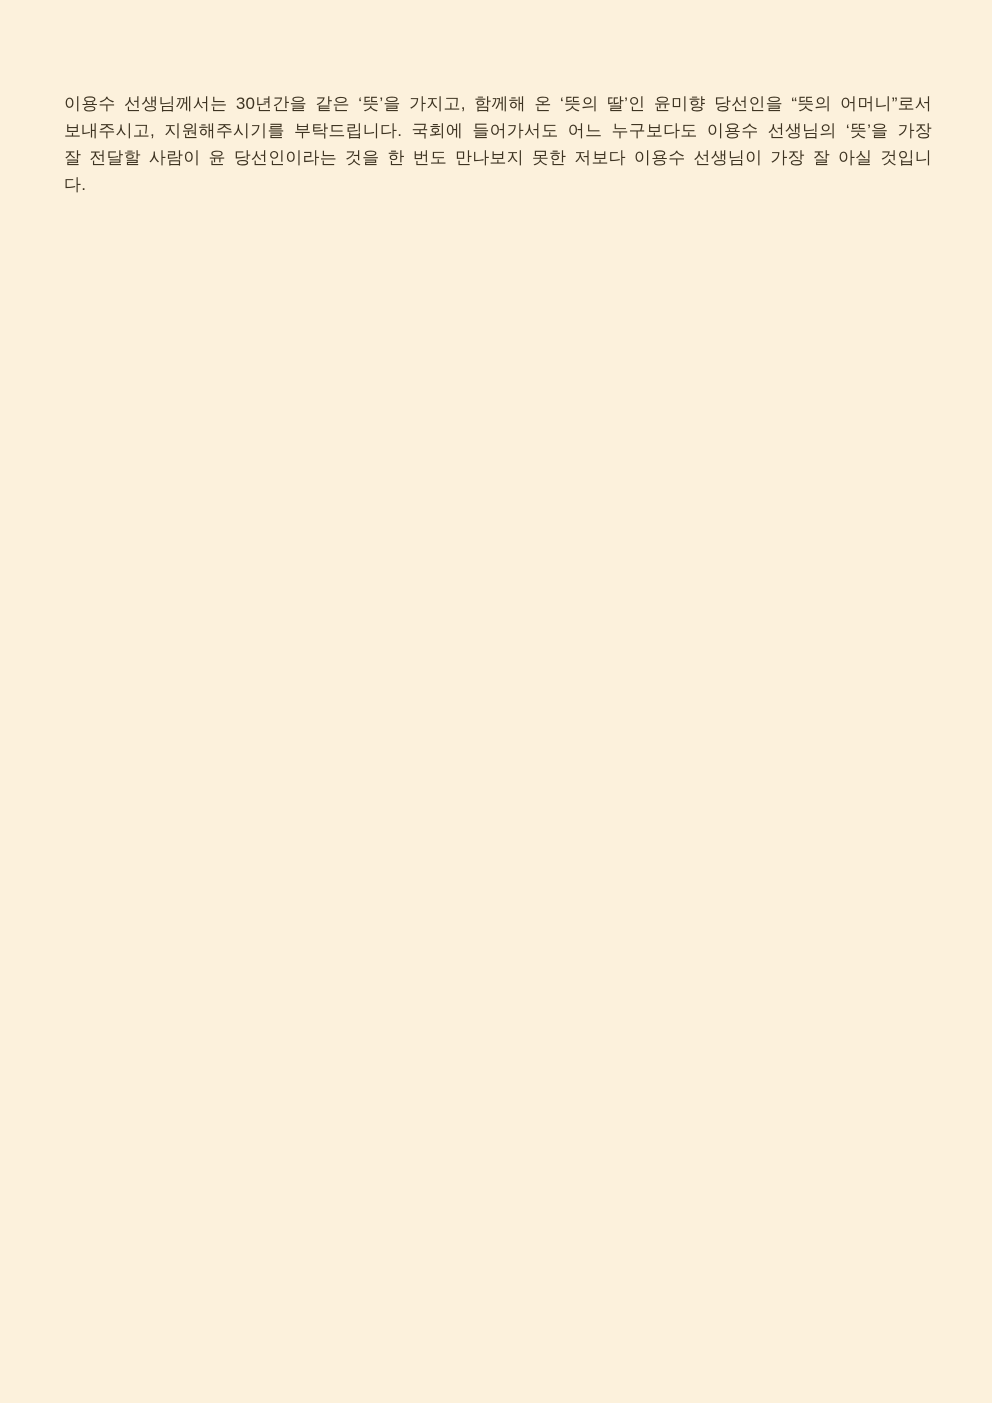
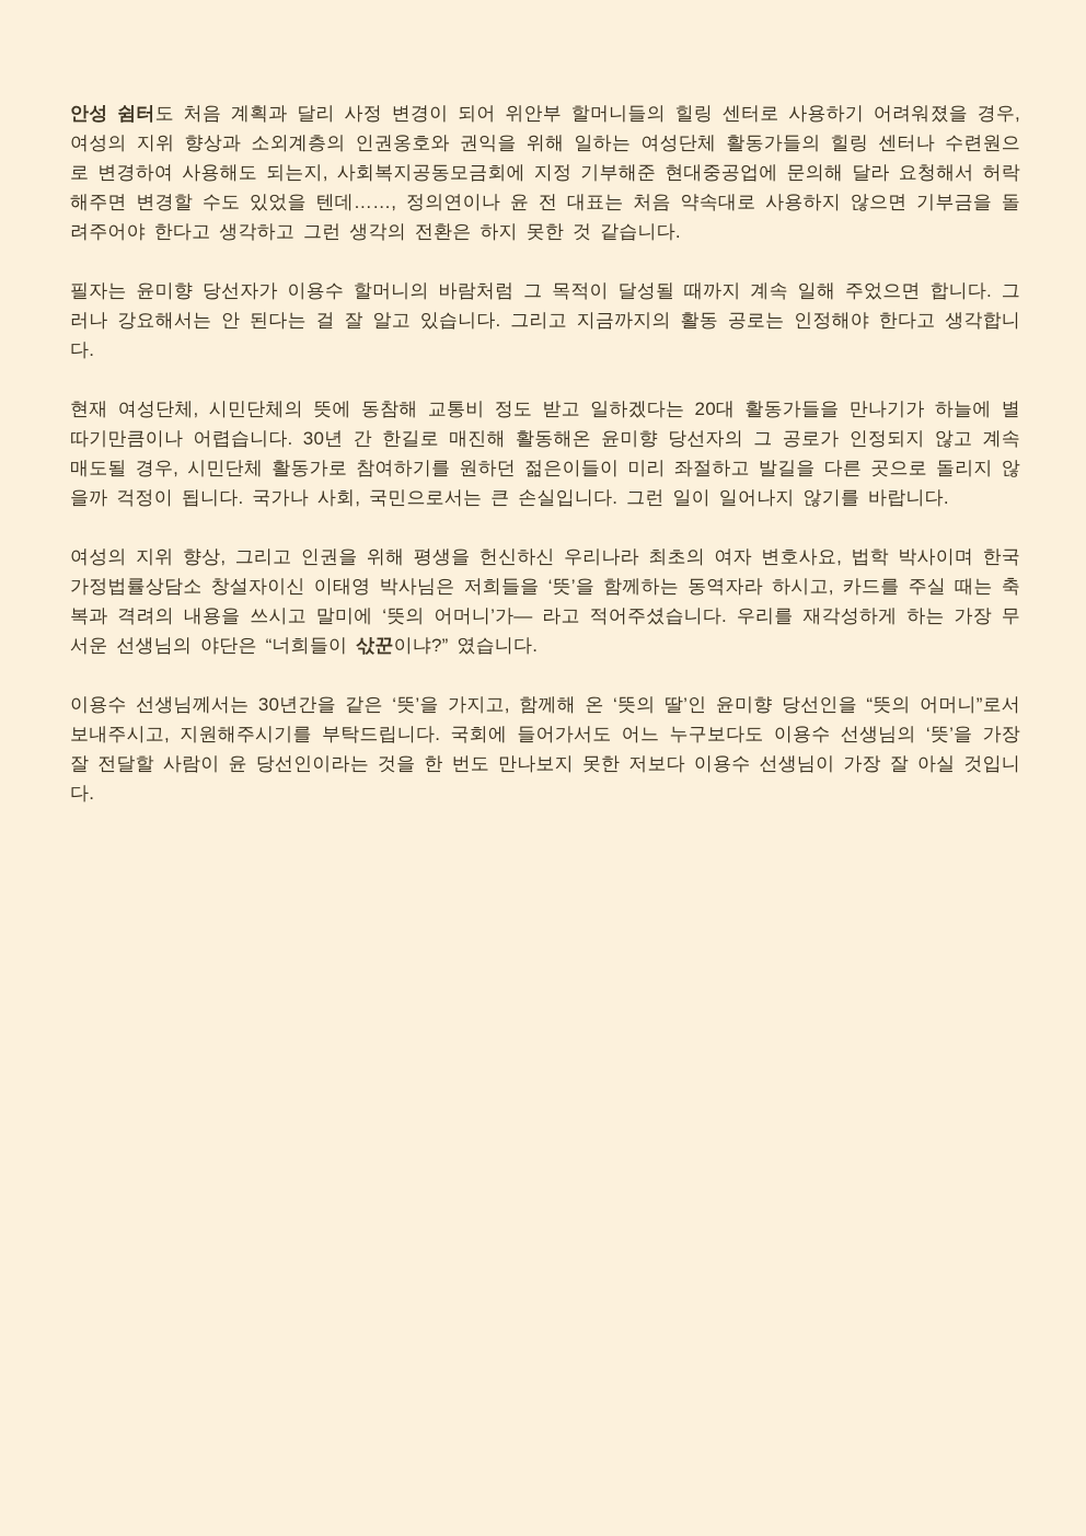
+ 안성 쉼터도 처음 계획과 달리 사정 변경이 되어 위안부 할머니들의 힐링 센터로 사용하기 어려워졌을 경우, 여성의 지위 향상과 소외계층의 인권옹호와 권익을 위해 일하는 여성단체 활동가들의 힐링 센터나 수련원으로 변경하여 사용해도 되는지, 사회복지공동모금회에 지정 기부해준 현대중공업에 문의해 달라 요청해서 허락해주면 변경할 수도 있었을 텐데……, 정의연이나 윤 전 대표는 처음 약속대로 사용하지 않으면 기부금을 돌려주어야 한다고 생각하고 그런 생각의 전환은 하지 못한 것 같습니다.
+ 필자는 윤미향 당선자가 이용수 할머니의 바람처럼 그 목적이 달성될 때까지 계속 일해 주었으면 합니다. 그러나 강요해서는 안 된다는 걸 잘 알고 있습니다. 그리고 지금까지의 활동 공로는 인정해야 한다고 생각합니다.
+ 현재 여성단체, 시민단체의 뜻에 동참해 교통비 정도 받고 일하겠다는 20대 활동가들을 만나기가 하늘에 별 따기만큼이나 어렵습니다. 30년 간 한길로 매진해 활동해온 윤미향 당선자의 그 공로가 인정되지 않고 계속 매도될 경우, 시민단체 활동가로 참여하기를 원하던 젊은이들이 미리 좌절하고 발길을 다른 곳으로 돌리지 않을까 걱정이 됩니다. 국가나 사회, 국민으로서는 큰 손실입니다. 그런 일이 일어나지 않기를 바랍니다.
+ 여성의 지위 향상, 그리고 인권을 위해 평생을 헌신하신 우리나라 최초의 여자 변호사요, 법학 박사이며 한국가정법률상담소 창설자이신 이태영 박사님은 저희들을 ‘뜻’을 함께하는 동역자라 하시고, 카드를 주실 때는 축복과 격려의 내용을 쓰시고 말미에 ‘뜻의 어머니’가— 라고 적어주셨습니다. 우리를 재각성하게 하는 가장 무서운 선생님의 야단은 “너희들이 삯꾼이냐?” 였습니다.
  이용수 선생님께서는 30년간을 같은 ‘뜻’을 가지고, 함께해 온 ‘뜻의 딸’인 윤미향 당선인을 “뜻의 어머니”로서 보내주시고, 지원해주시기를 부탁드립니다. 국회에 들어가서도 어느 누구보다도 이용수 선생님의 ‘뜻’을 가장 잘 전달할 사람이 윤 당선인이라는 것을 한 번도 만나보지 못한 저보다 이용수 선생님이 가장 잘 아실 것입니다.
